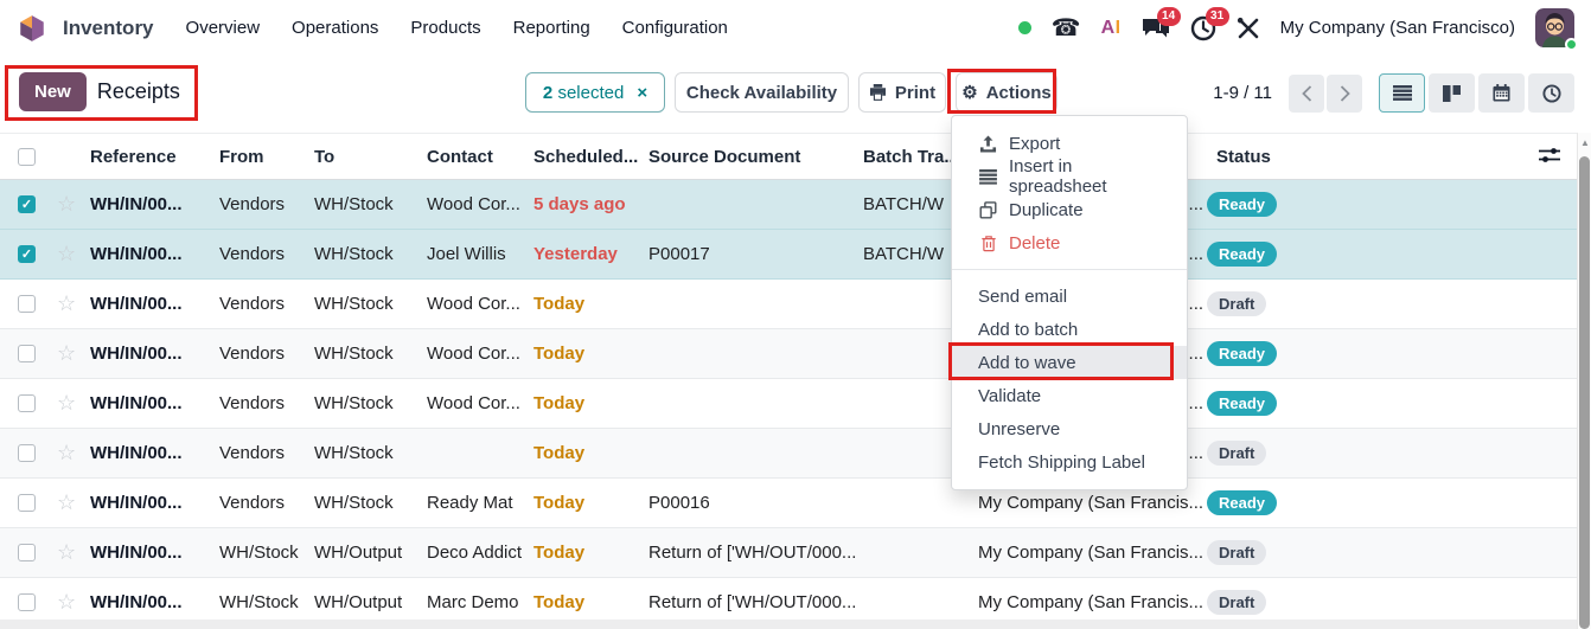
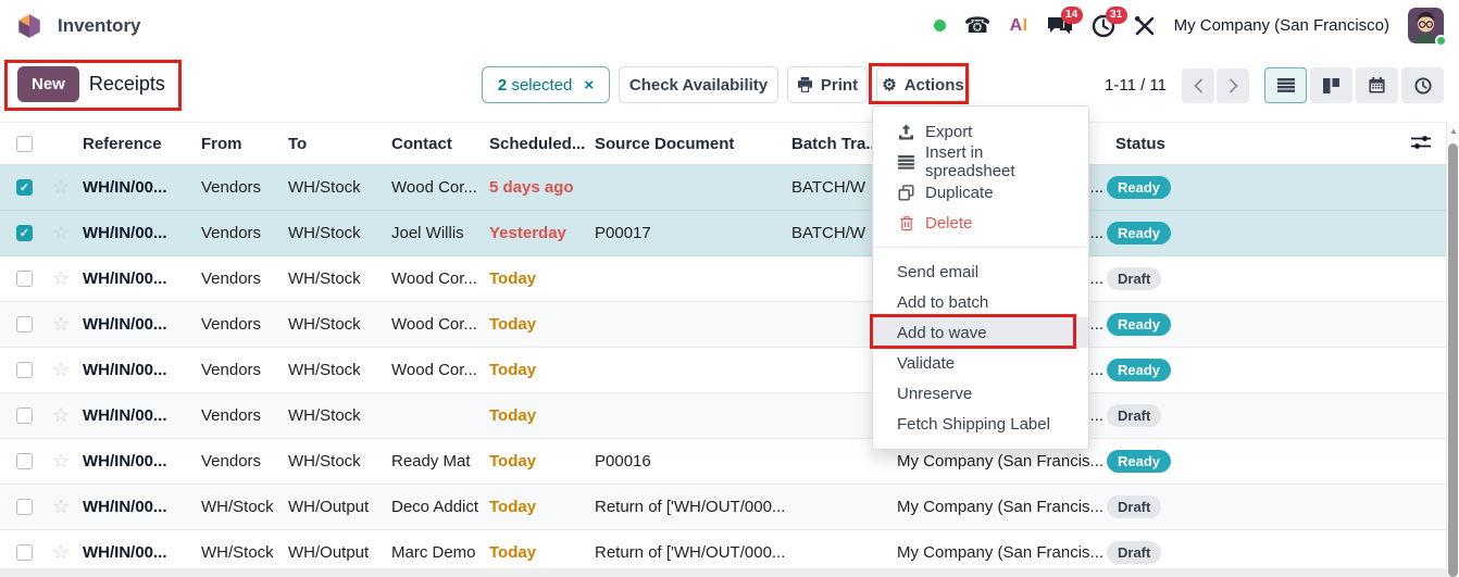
  Inventory
- Overview
- Operations
- Products
- Reporting
- Configuration
  ☎
  AI
  14
  31
  My Company (San Francisco)
  New
  Receipts
  2 selected
  ×
  Check Availability
  Print
  ⚙
  Actions
- 1-9 / 11
+ 1-11 / 11
  Reference
  From
  To
  Contact
  Scheduled...
  Source Document
  Batch Tra.
  Status
  ✓
  WH/IN/00...
  Vendors
  WH/Stock
  Wood Cor...
  5 days ago
  BATCH/W
  Ready
  ✓
  WH/IN/00...
  Vendors
  WH/Stock
  Joel Willis
  Yesterday
  P00017
  BATCH/W
  Ready
  ☆
  WH/IN/00...
  Vendors
  WH/Stock
  Wood Cor...
  Today
  Draft
  ☆
  WH/IN/00...
  Vendors
  WH/Stock
  Wood Cor...
  Today
  Ready
  ☆
  WH/IN/00...
  Vendors
  WH/Stock
  Wood Cor...
  Today
  Ready
  ☆
  WH/IN/00...
  Vendors
  WH/Stock
  Today
  Draft
  ☆
  WH/IN/00...
  Vendors
  WH/Stock
  Ready Mat
  Today
  P00016
  My Company (San Francis...
  Ready
  ☆
  WH/IN/00...
  WH/Stock
  WH/Output
  Deco Addict
  Today
  Return of ['WH/OUT/000...
  My Company (San Francis...
  Draft
  ☆
  WH/IN/00...
  WH/Stock
  WH/Output
  Marc Demo
  Today
  Return of ['WH/OUT/000...
  My Company (San Francis...
  Draft
  Export
  Insert in spreadsheet
  Duplicate
  Delete
  Send email
  Add to batch
  Add to wave
  Validate
  Unreserve
  Fetch Shipping Label
  ▲
